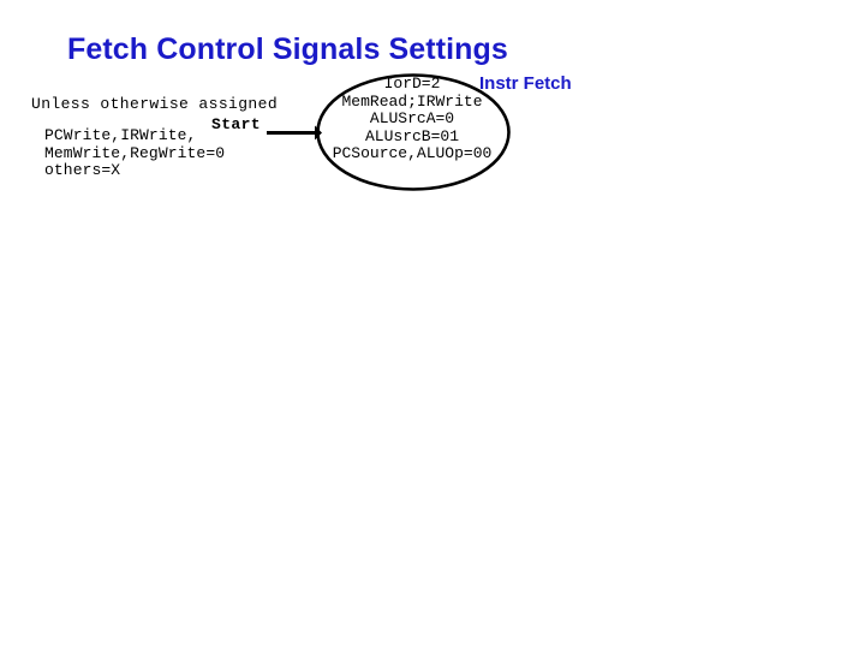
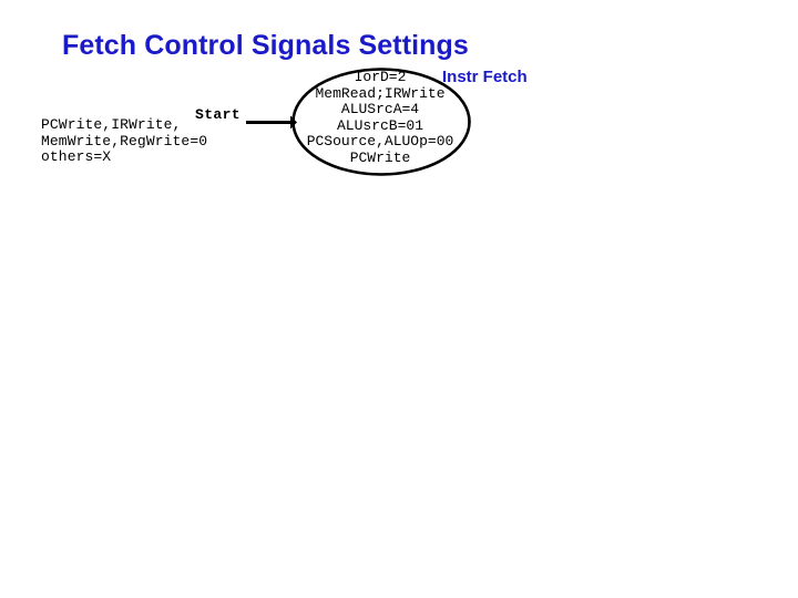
  Fetch Control Signals Settings
- Unless otherwise assigned
  PCWrite,IRWrite,
  MemWrite,RegWrite=0
  others=X
  Start
  IorD=2
  MemRead;IRWrite
- ALUSrcA=0
+ ALUSrcA=4
  ALUsrcB=01
  PCSource,ALUOp=00
+ PCWrite
  Instr Fetch
